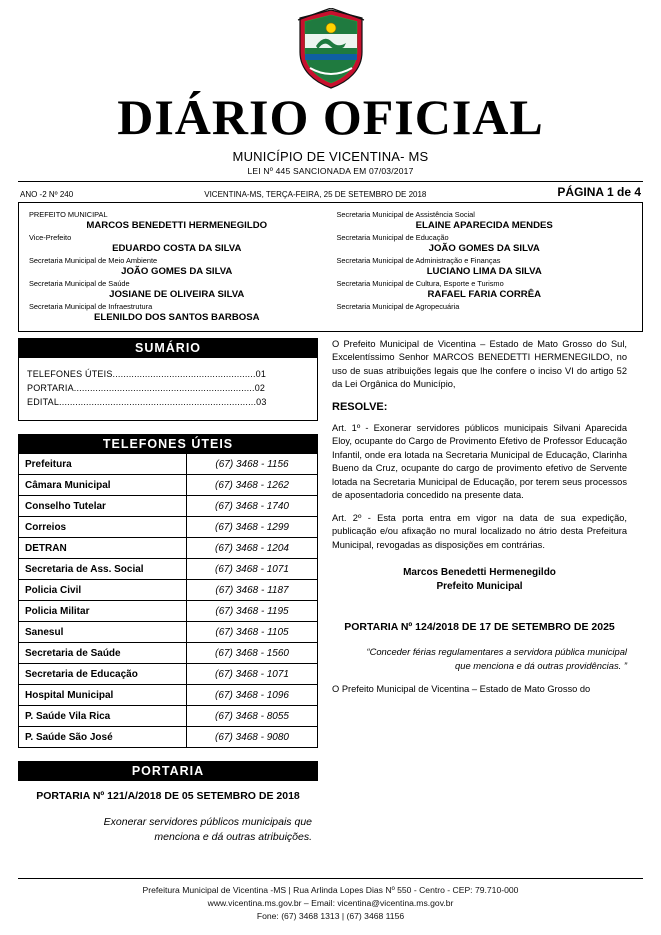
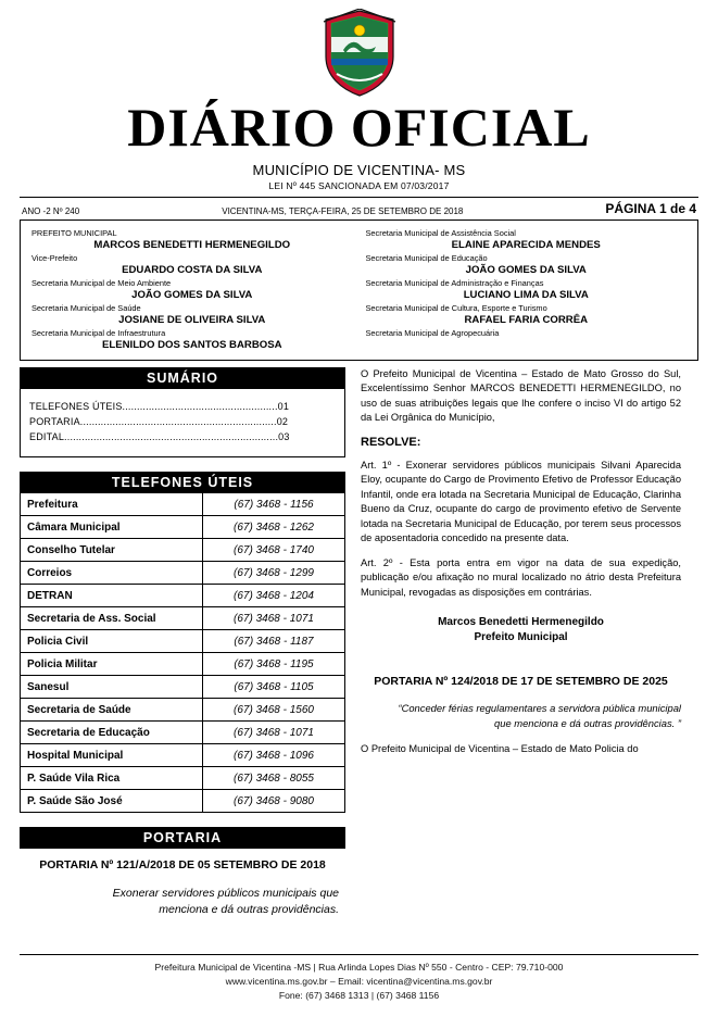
  DIÁRIO OFICIAL
  MUNICÍPIO DE VICENTINA- MS
  LEI Nº 445 SANCIONADA EM 07/03/2017
  ANO -2 Nº 240
  VICENTINA-MS, TERÇA-FEIRA, 25 DE SETEMBRO DE 2018
  PÁGINA 1 de 4
  PREFEITO MUNICIPAL
  MARCOS BENEDETTI HERMENEGILDO
  Vice-Prefeito
  EDUARDO COSTA DA SILVA
  Secretaria Municipal de Meio Ambiente
  JOÃO GOMES DA SILVA
  Secretaria Municipal de Saúde
  JOSIANE DE OLIVEIRA SILVA
  Secretaria Municipal de Infraestrutura
  ELENILDO DOS SANTOS BARBOSA
  Secretaria Municipal de Assistência Social
  ELAINE APARECIDA MENDES
  Secretaria Municipal de Educação
  JOÃO GOMES DA SILVA
  Secretaria Municipal de Administração e Finanças
  LUCIANO LIMA DA SILVA
  Secretaria Municipal de Cultura, Esporte e Turismo
  RAFAEL FARIA CORRÊA
  Secretaria Municipal de Agropecuária
  SUMÁRIO
  TELEFONES ÚTEIS.....................................................01
  PORTARIA...................................................................02
  EDITAL.........................................................................03
  TELEFONES ÚTEIS
  Prefeitura	(67) 3468 - 1156
  Câmara Municipal	(67) 3468 - 1262
  Conselho Tutelar	(67) 3468 - 1740
  Correios	(67) 3468 - 1299
  DETRAN	(67) 3468 - 1204
  Secretaria de Ass. Social	(67) 3468 - 1071
  Policia Civil	(67) 3468 - 1187
  Policia Militar	(67) 3468 - 1195
  Sanesul	(67) 3468 - 1105
  Secretaria de Saúde	(67) 3468 - 1560
  Secretaria de Educação	(67) 3468 - 1071
  Hospital Municipal	(67) 3468 - 1096
  P. Saúde Vila Rica	(67) 3468 - 8055
  P. Saúde São José	(67) 3468 - 9080
  PORTARIA
  PORTARIA Nº 121/A/2018 DE 05 SETEMBRO DE 2018
- Exonerar servidores públicos municipais que menciona e dá outras atribuições.
+ Exonerar servidores públicos municipais que menciona e dá outras providências.
  O Prefeito Municipal de Vicentina – Estado de Mato Grosso do Sul, Excelentíssimo Senhor MARCOS BENEDETTI HERMENEGILDO, no uso de suas atribuições legais que lhe confere o inciso VI do artigo 52 da Lei Orgânica do Município,
  RESOLVE:
  Art. 1º - Exonerar servidores públicos municipais Silvani Aparecida Eloy, ocupante do Cargo de Provimento Efetivo de Professor Educação Infantil, onde era lotada na Secretaria Municipal de Educação, Clarinha Bueno da Cruz, ocupante do cargo de provimento efetivo de Servente lotada na Secretaria Municipal de Educação, por terem seus processos de aposentadoria concedido na presente data.
  Art. 2º - Esta porta entra em vigor na data de sua expedição, publicação e/ou afixação no mural localizado no átrio desta Prefeitura Municipal, revogadas as disposições em contrárias.
  Marcos Benedetti Hermenegildo
  Prefeito Municipal
  PORTARIA Nº 124/2018 DE 17 DE SETEMBRO DE 2025
  “Conceder férias regulamentares a servidora pública municipal que menciona e dá outras providências. ”
- O Prefeito Municipal de Vicentina – Estado de Mato Grosso do
+ O Prefeito Municipal de Vicentina – Estado de Mato Policia do
  Prefeitura Municipal de Vicentina -MS | Rua Arlinda Lopes Dias Nº 550 - Centro - CEP: 79.710-000
  www.vicentina.ms.gov.br – Email: vicentina@vicentina.ms.gov.br
  Fone: (67) 3468 1313 | (67) 3468 1156
